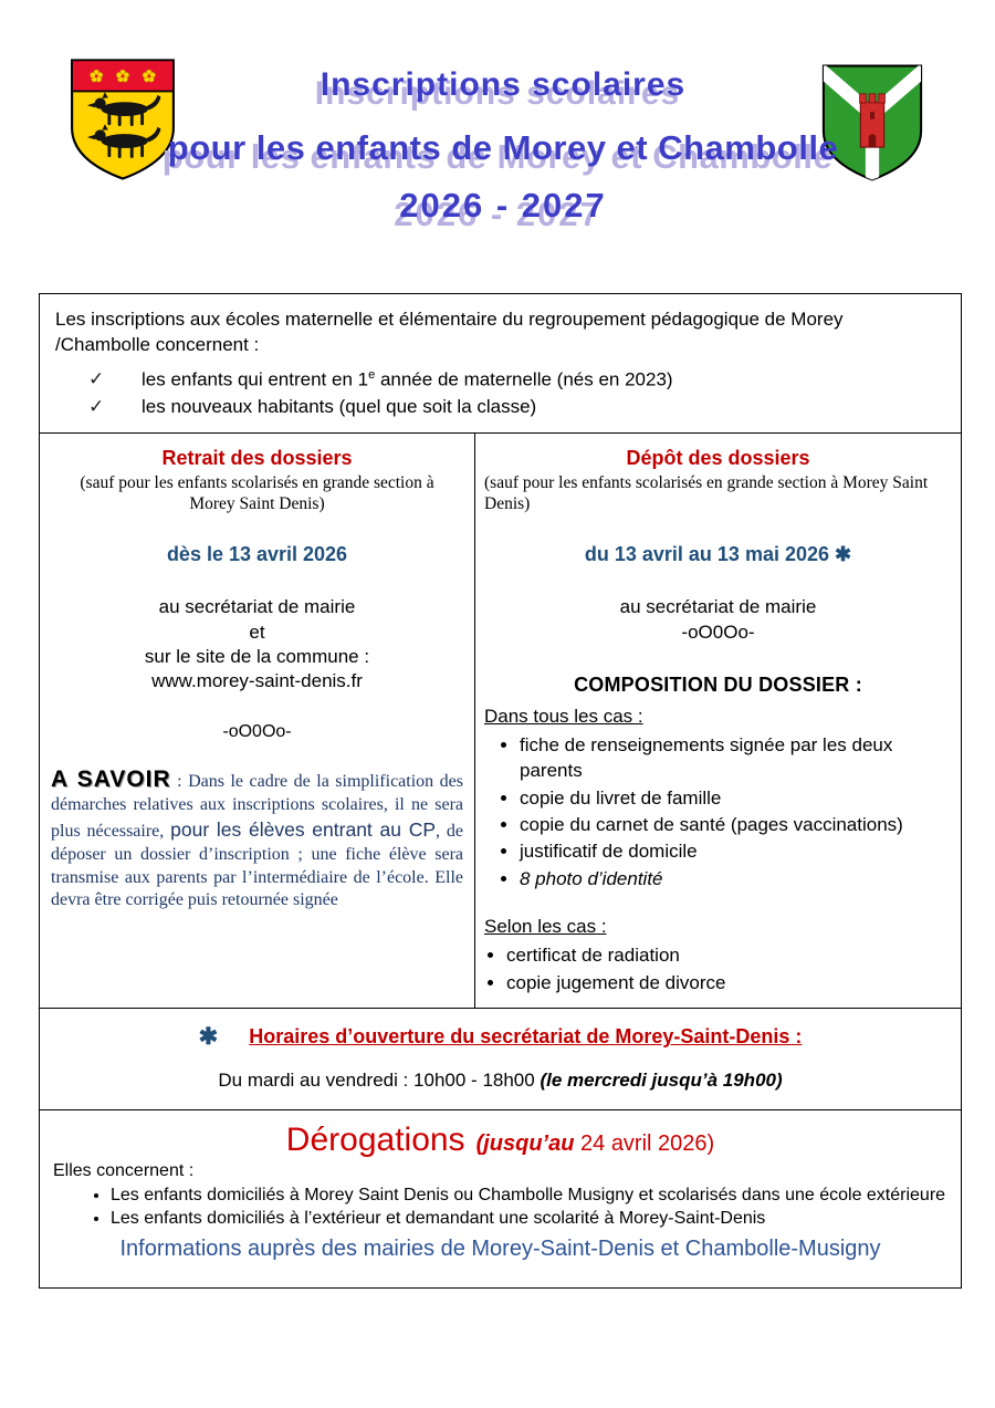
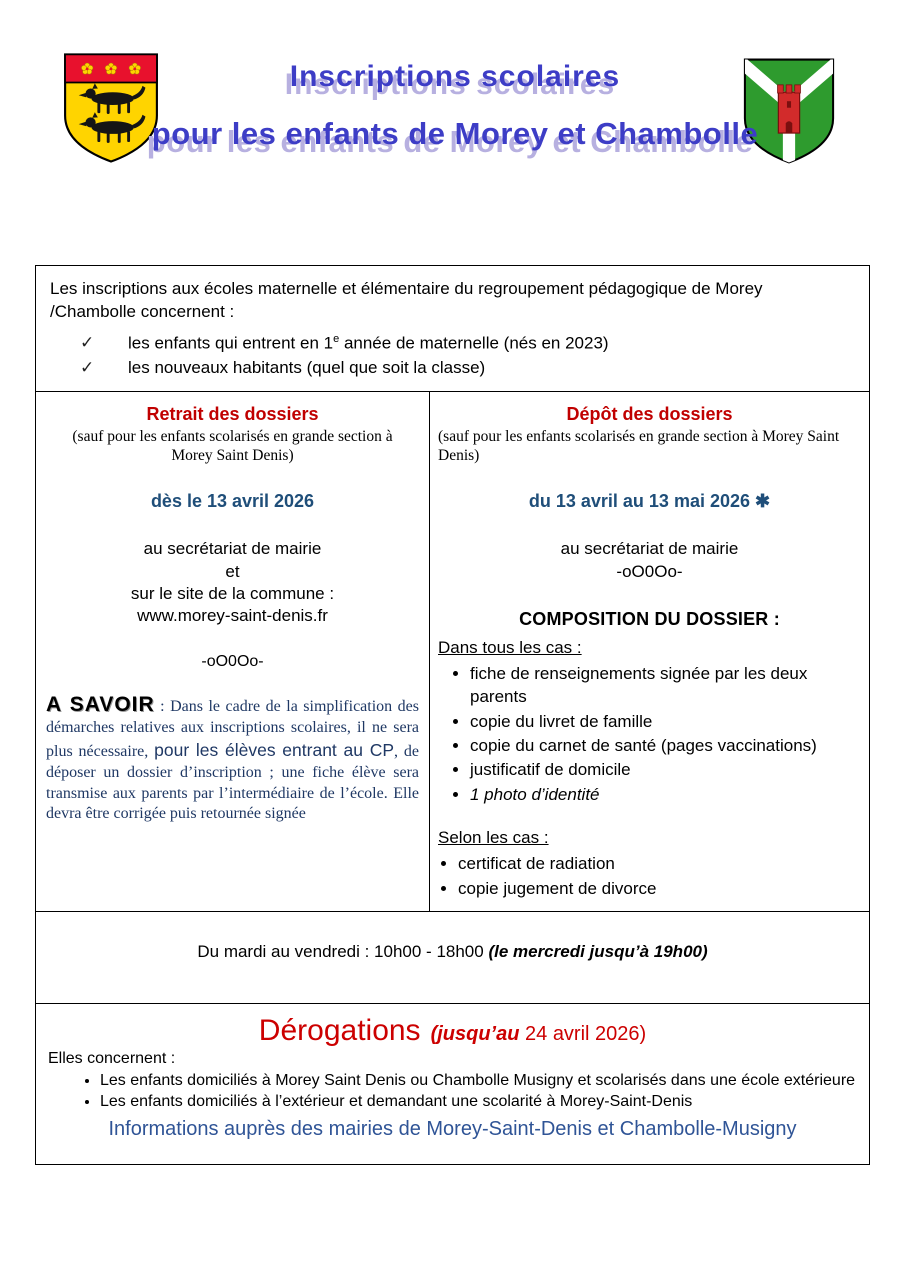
  Inscriptions scolaires
  pour les enfants de Morey et Chambolle
- 2026 - 2027
  Les inscriptions aux écoles maternelle et élémentaire du regroupement pédagogique de Morey /Chambolle concernent :
  ✓
  les enfants qui entrent en 1e année de maternelle (nés en 2023)
  ✓
  les nouveaux habitants (quel que soit la classe)
  Retrait des dossiers
  (sauf pour les enfants scolarisés en grande section à Morey Saint Denis)
  dès le 13 avril 2026
  au secrétariat de mairie
  et
  sur le site de la commune :
  www.morey-saint-denis.fr
  -oO0Oo-
  A SAVOIR : Dans le cadre de la simplification des démarches relatives aux inscriptions scolaires, il ne sera plus nécessaire, pour les élèves entrant au CP, de déposer un dossier d’inscription ; une fiche élève sera transmise aux parents par l’intermédiaire de l’école. Elle devra être corrigée puis retournée signée
  Dépôt des dossiers
  (sauf pour les enfants scolarisés en grande section à Morey Saint Denis)
  du 13 avril au 13 mai 2026 ✱
  au secrétariat de mairie
  -oO0Oo-
  COMPOSITION DU DOSSIER :
  Dans tous les cas :
  fiche de renseignements signée par les deux parents
  copie du livret de famille
  copie du carnet de santé (pages vaccinations)
  justificatif de domicile
- 8 photo d’identité
+ 1 photo d’identité
  Selon les cas :
  certificat de radiation
  copie jugement de divorce
- ✱ Horaires d’ouverture du secrétariat de Morey-Saint-Denis :
  Du mardi au vendredi : 10h00 - 18h00 (le mercredi jusqu’à 19h00)
  Dérogations (jusqu’au 24 avril 2026)
  Elles concernent :
  Les enfants domiciliés à Morey Saint Denis ou Chambolle Musigny et scolarisés dans une école extérieure
  Les enfants domiciliés à l’extérieur et demandant une scolarité à Morey-Saint-Denis
  Informations auprès des mairies de Morey-Saint-Denis et Chambolle-Musigny
